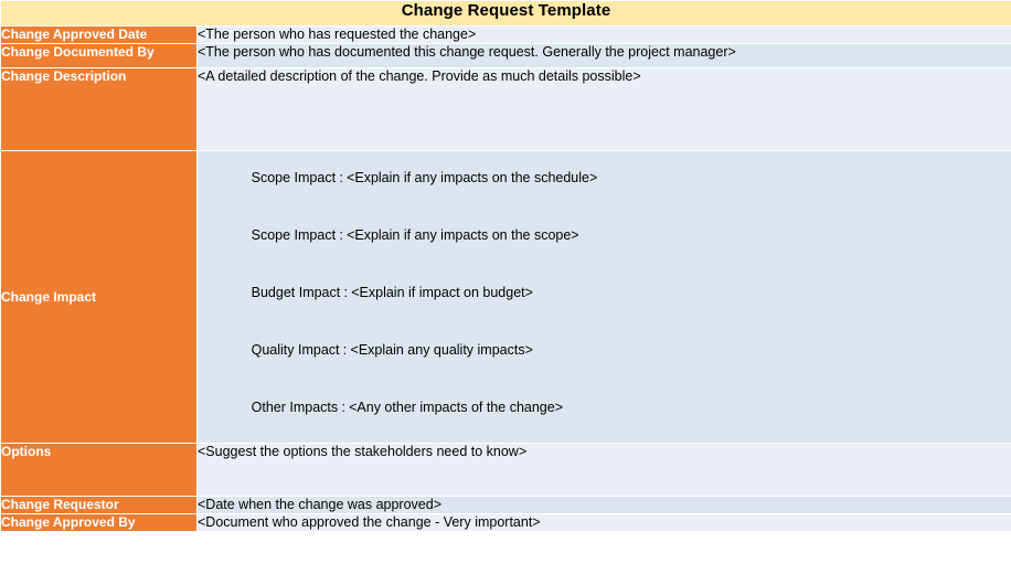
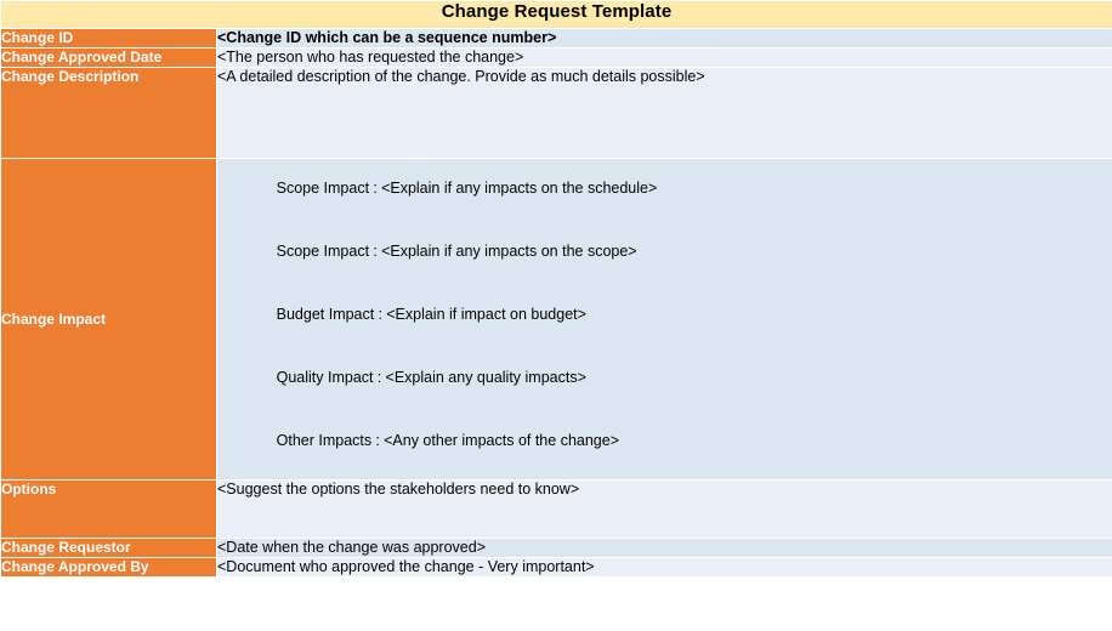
  Change Request Template
+ Change ID	<Change ID which can be a sequence number>
  Change Approved Date	<The person who has requested the change>
- Change Documented By	<The person who has documented this change request. Generally the project manager>
  Change Description	<A detailed description of the change. Provide as much details possible>
  Change Impact	Scope Impact : <Explain if any impacts on the schedule> Scope Impact : <Explain if any impacts on the scope> Budget Impact : <Explain if impact on budget> Quality Impact : <Explain any quality impacts> Other Impacts : <Any other impacts of the change>
  Options	<Suggest the options the stakeholders need to know>
  Change Requestor	<Date when the change was approved>
  Change Approved By	<Document who approved the change - Very important>
